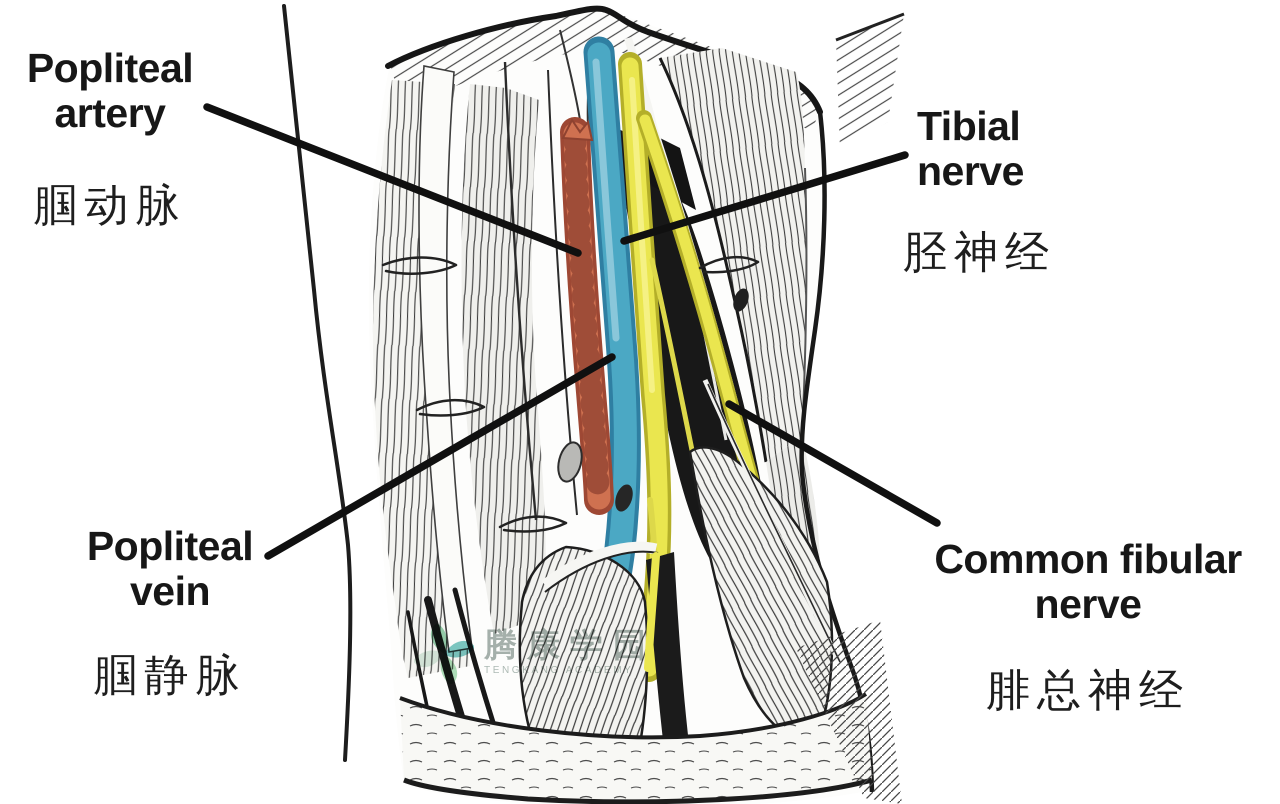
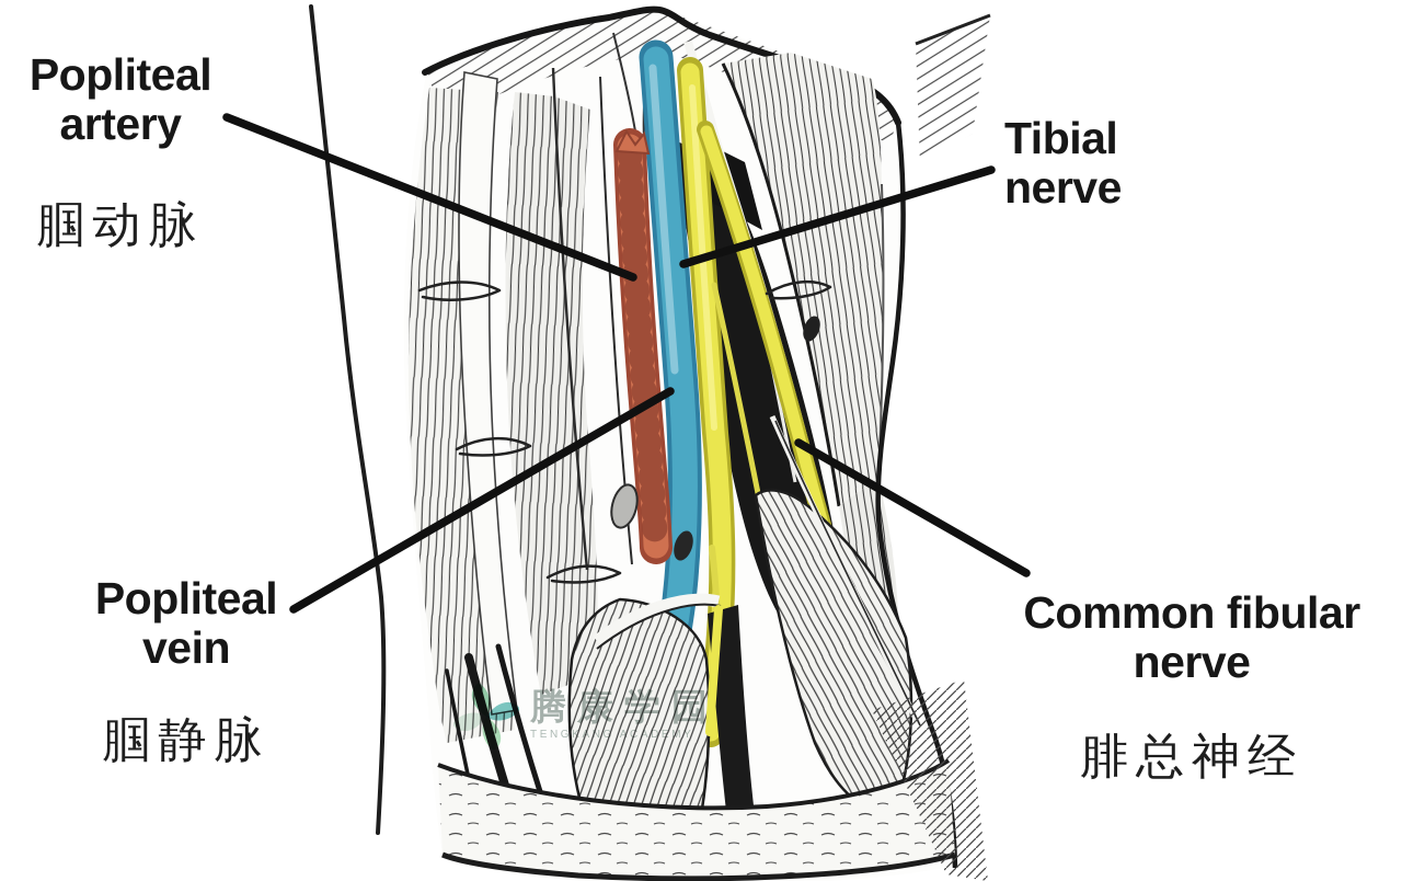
  腾康学园
  TENGKANG ACADEMY
  Popliteal
  artery
  腘动脉
  Tibial
  nerve
- 胫神经
  Popliteal
  vein
  腘静脉
  Common fibular
  nerve
  腓总神经
